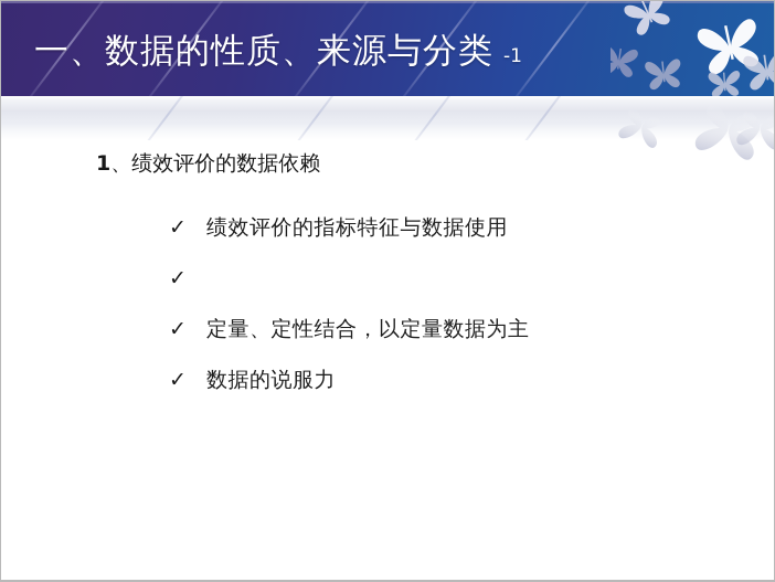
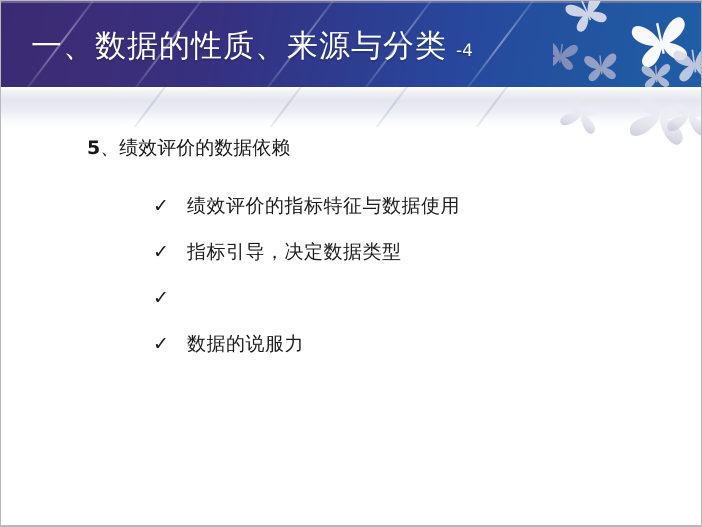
  一、数据的性质、来源与分类
- -1
+ -4
- 1、绩效评价的数据依赖
+ 5、绩效评价的数据依赖
  ✓
  绩效评价的指标特征与数据使用
  ✓
+ 指标引导，决定数据类型
  ✓
- 定量、定性结合，以定量数据为主
  ✓
  数据的说服力
